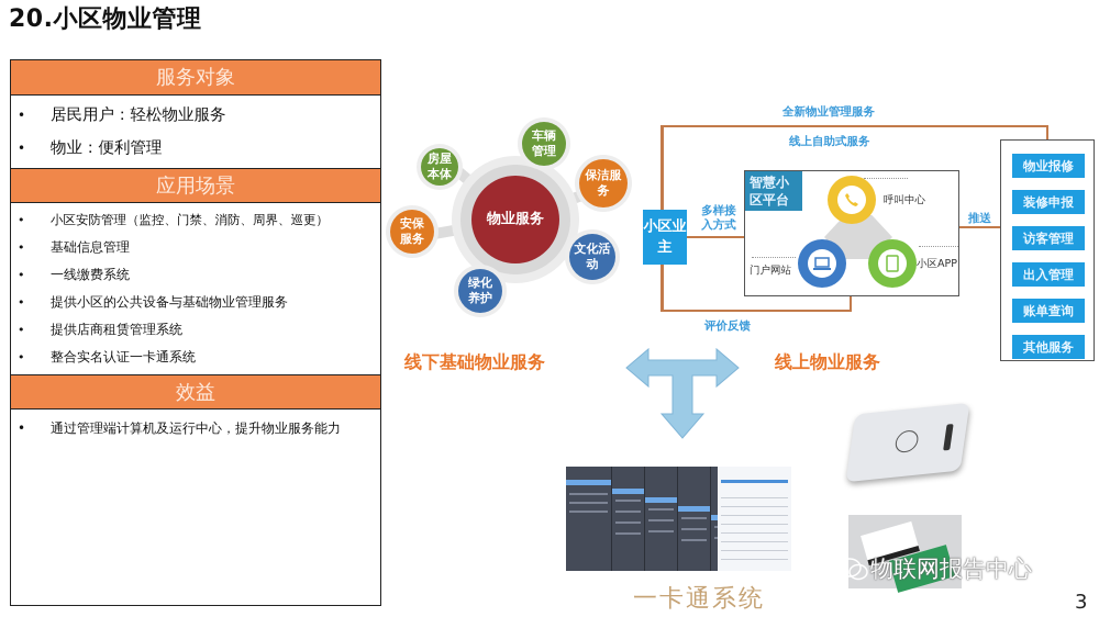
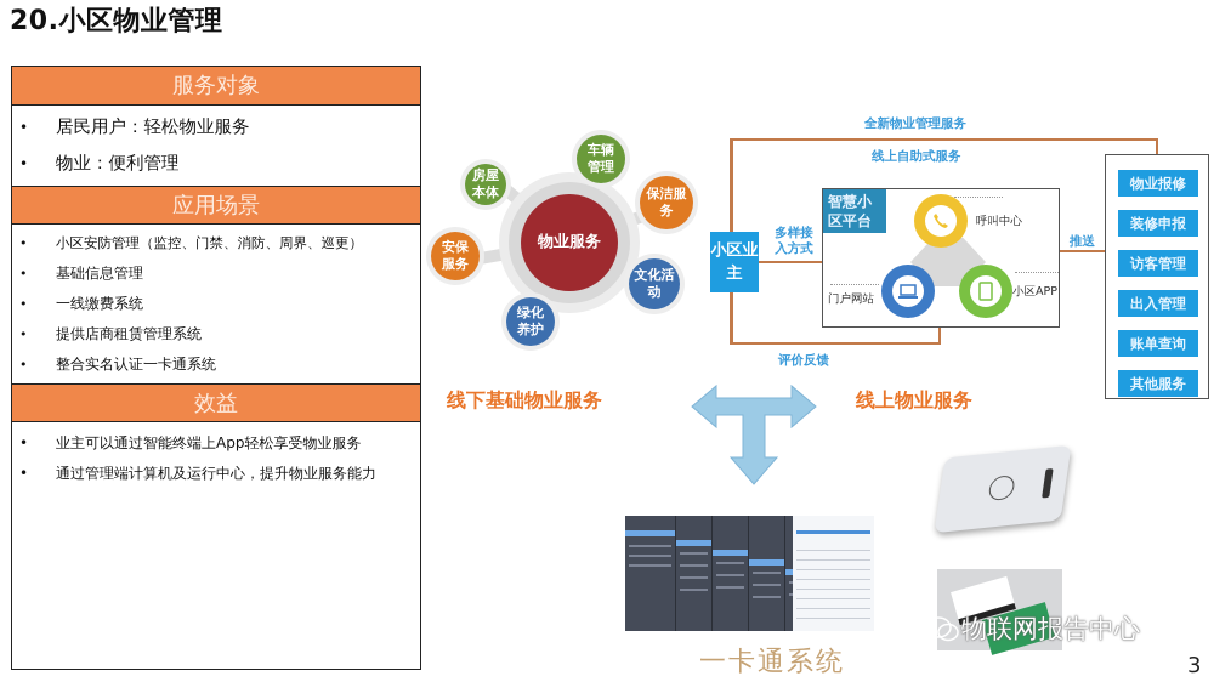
  20.小区物业管理
  服务对象
  居民用户：轻松物业服务
  物业：便利管理
  应用场景
  小区安防管理（监控、门禁、消防、周界、巡更）
  基础信息管理
  一线缴费系统
- 提供小区的公共设备与基础物业管理服务
  提供店商租赁管理系统
  整合实名认证一卡通系统
  效益
+ 业主可以通过智能终端上App轻松享受物业服务
  通过管理端计算机及运行中心，提升物业服务能力
  物业服务
  车辆管理
  保洁服务
  文化活动
  绿化养护
  安保服务
  房屋本体
  线下基础物业服务
  全新物业管理服务
  线上自助式服务
  多样接入方式
  评价反馈
  推送
  小区业主
  智慧小区平台
  呼叫中心
  门户网站
  小区APP
  物业报修
  装修申报
  访客管理
  出入管理
  账单查询
  其他服务
  线上物业服务
  一卡通系统
  物联网报告中心
  3
